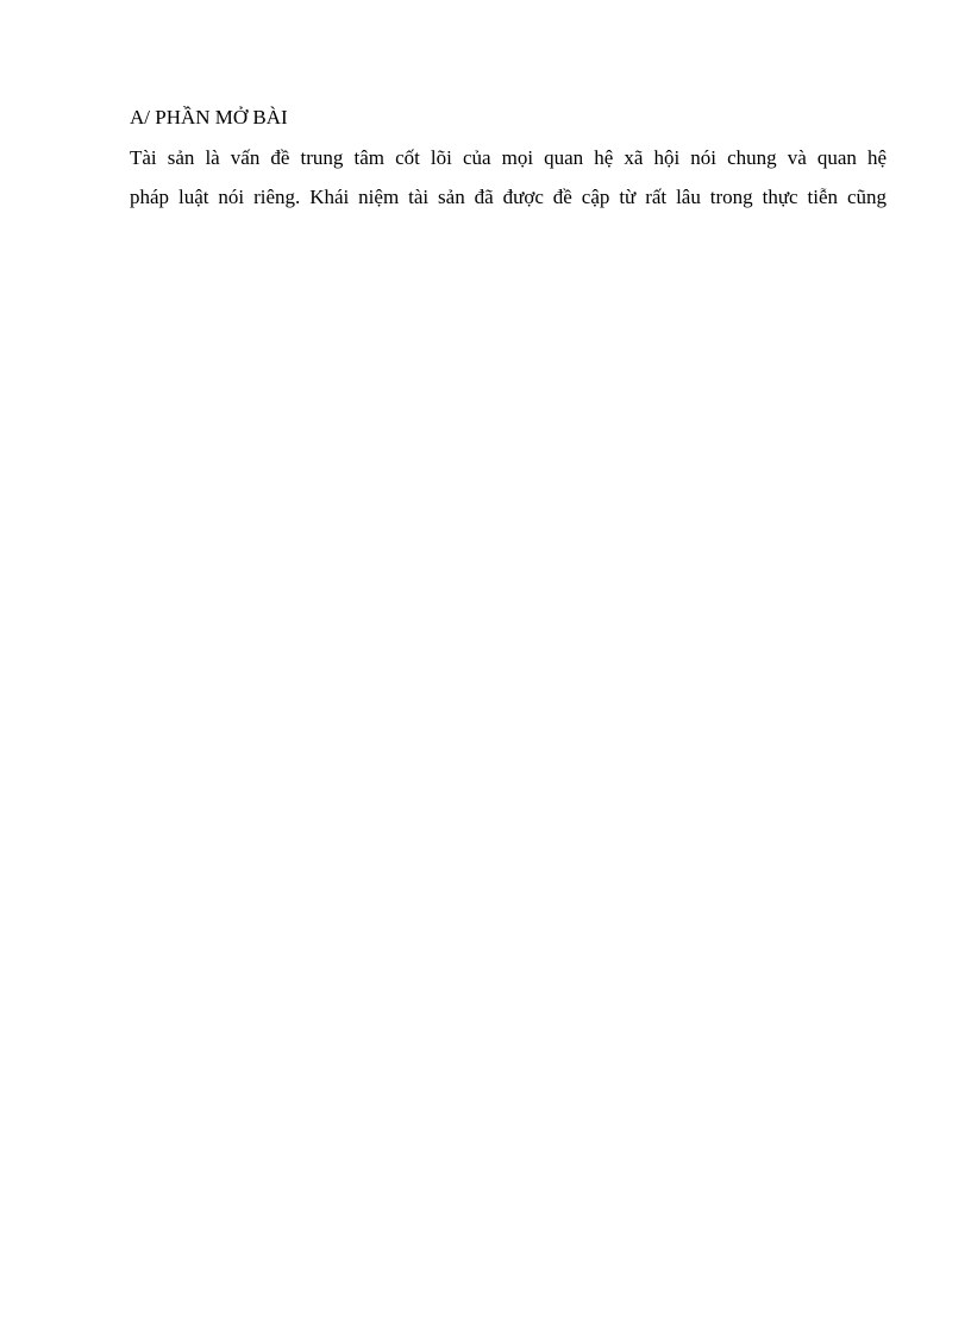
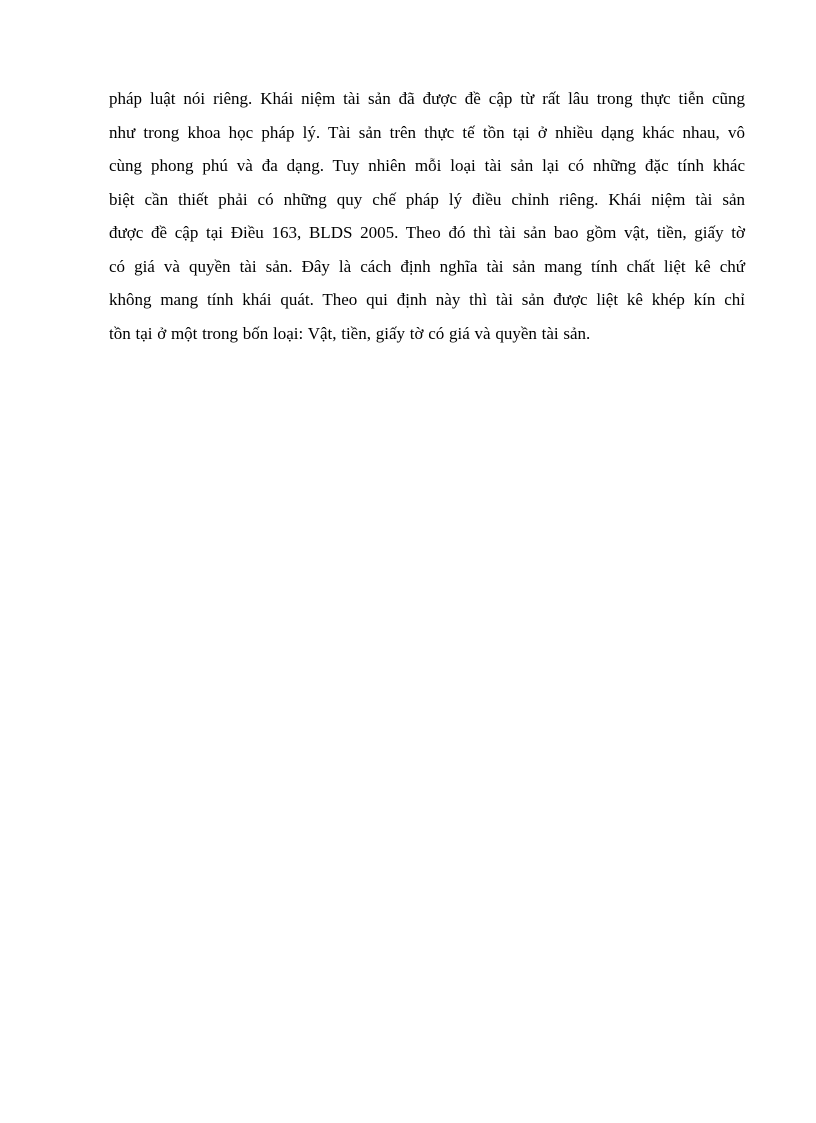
- A/ PHẦN MỞ BÀI
- Tài sản là vấn đề trung tâm cốt lõi của mọi quan hệ xã hội nói chung và quan hệ
  pháp luật nói riêng. Khái niệm tài sản đã được đề cập từ rất lâu trong thực tiễn cũng
+ như trong khoa học pháp lý. Tài sản trên thực tế tồn tại ở nhiều dạng khác nhau, vô
+ cùng phong phú và đa dạng. Tuy nhiên mỗi loại tài sản lại có những đặc tính khác
+ biệt cần thiết phải có những quy chế pháp lý điều chỉnh riêng. Khái niệm tài sản
+ được đề cập tại Điều 163, BLDS 2005. Theo đó thì tài sản bao gồm vật, tiền, giấy tờ
+ có giá và quyền tài sản. Đây là cách định nghĩa tài sản mang tính chất liệt kê chứ
+ không mang tính khái quát. Theo qui định này thì tài sản được liệt kê khép kín chỉ
+ tồn tại ở một trong bốn loại: Vật, tiền, giấy tờ có giá và quyền tài sản.
